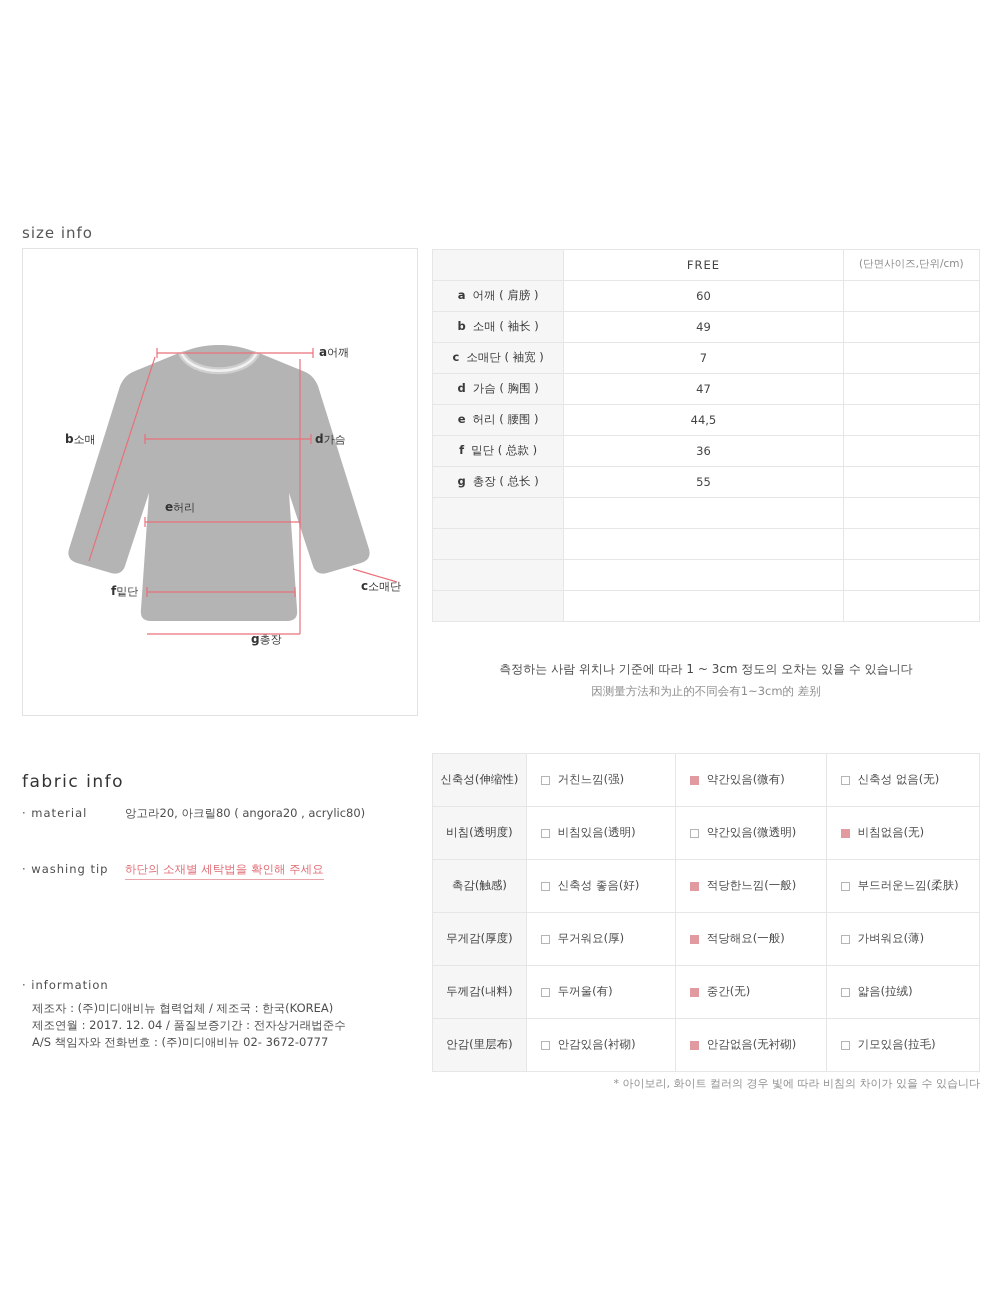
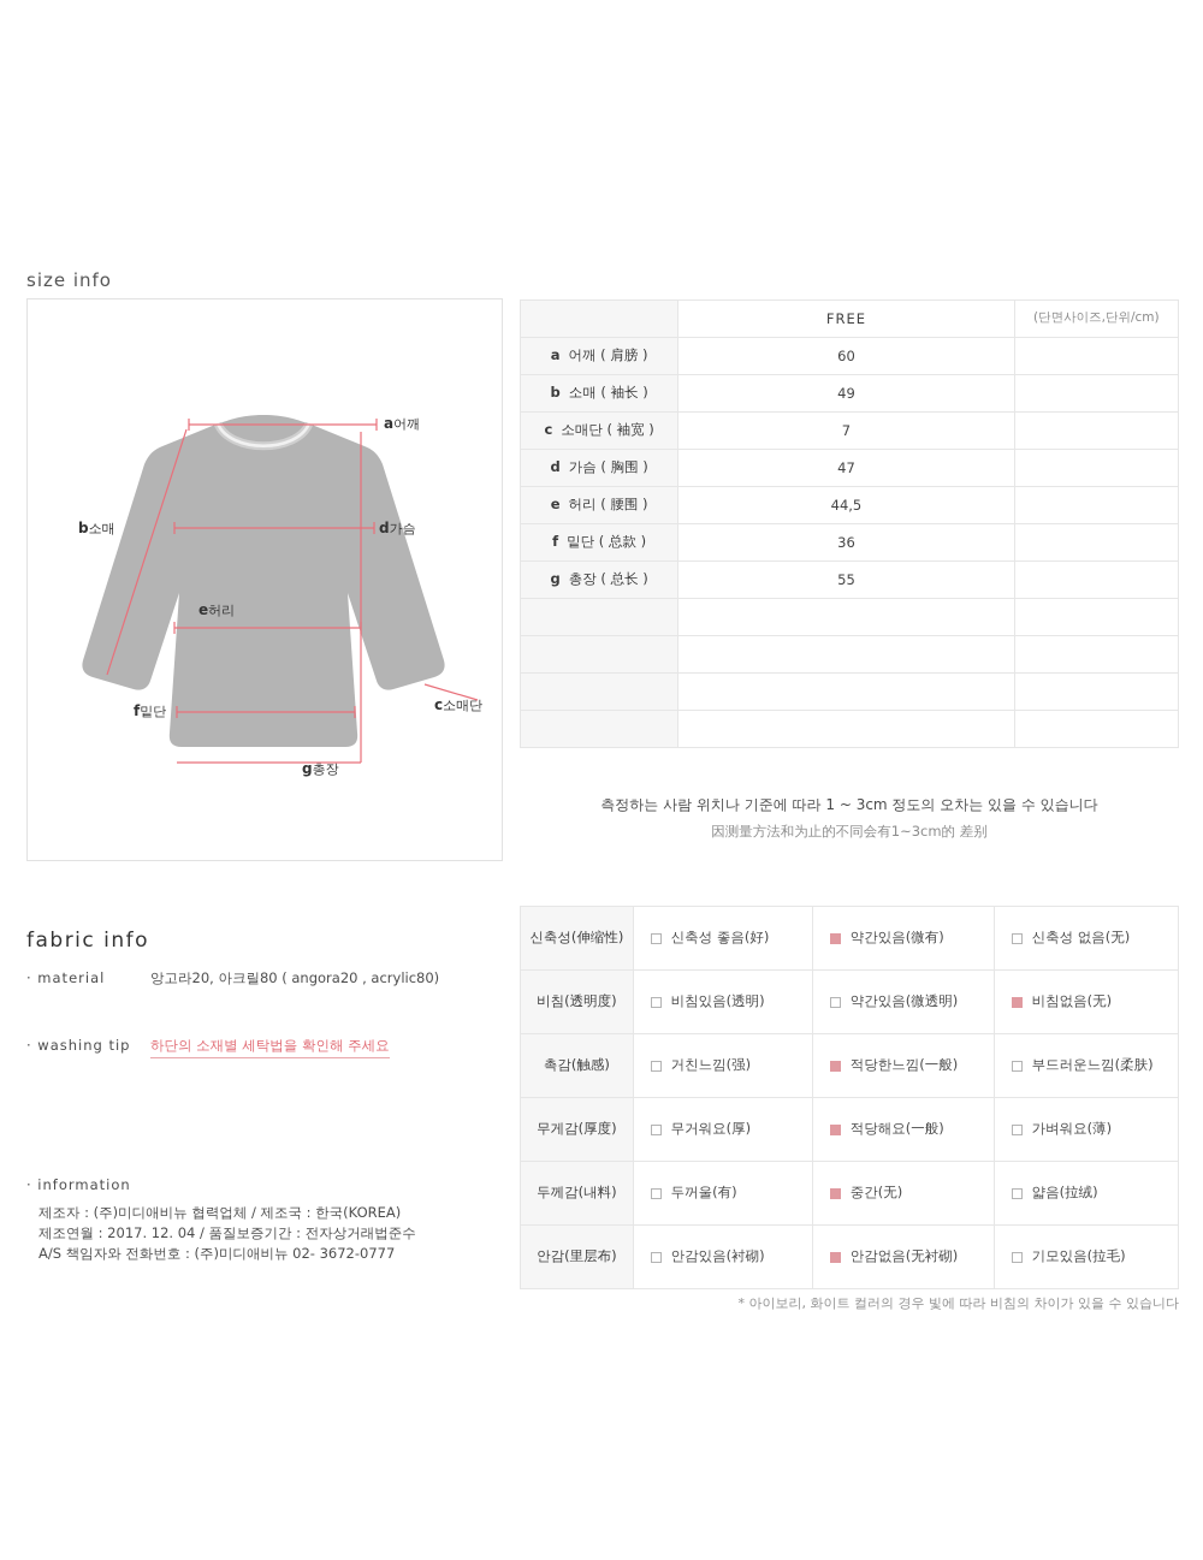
  size info
  a어깨
  b소매
  d가슴
  e허리
  c소매단
  f밑단
  g총장
  	FREE	(단면사이즈,단위/cm)
  a 어깨 ( 肩膀 )	60
  b 소매 ( 袖长 )	49
  c 소매단 ( 袖宽 )	7
  d 가슴 ( 胸围 )	47
  e 허리 ( 腰围 )	44,5
  f 밑단 ( 总款 )	36
  g 총장 ( 总长 )	55
  측정하는 사람 위치나 기준에 따라 1 ~ 3cm 정도의 오차는 있을 수 있습니다
  因测量方法和为止的不同会有1~3cm的 差别
  fabric info
  · material
  앙고라20, 아크릴80 ( angora20 , acrylic80)
  · washing tip
  하단의 소재별 세탁법을 확인해 주세요
  · information
  제조자 : (주)미디애비뉴 협력업체 / 제조국 : 한국(KOREA)
  제조연월 : 2017. 12. 04 / 품질보증기간 : 전자상거래법준수
  A/S 책임자와 전화번호 : (주)미디애비뉴 02- 3672-0777
- 신축성(伸缩性)	거친느낌(强)	약간있음(微有)	신축성 없음(无)
+ 신축성(伸缩性)	신축성 좋음(好)	약간있음(微有)	신축성 없음(无)
  비침(透明度)	비침있음(透明)	약간있음(微透明)	비침없음(无)
- 촉감(触感)	신축성 좋음(好)	적당한느낌(一般)	부드러운느낌(柔肤)
+ 촉감(触感)	거친느낌(强)	적당한느낌(一般)	부드러운느낌(柔肤)
  무게감(厚度)	무거워요(厚)	적당해요(一般)	가벼워요(薄)
  두께감(내料)	두꺼울(有)	중간(无)	얇음(拉绒)
  안감(里层布)	안감있음(衬砌)	안감없음(无衬砌)	기모있음(拉毛)
  * 아이보리, 화이트 컬러의 경우 빛에 따라 비침의 차이가 있을 수 있습니다
